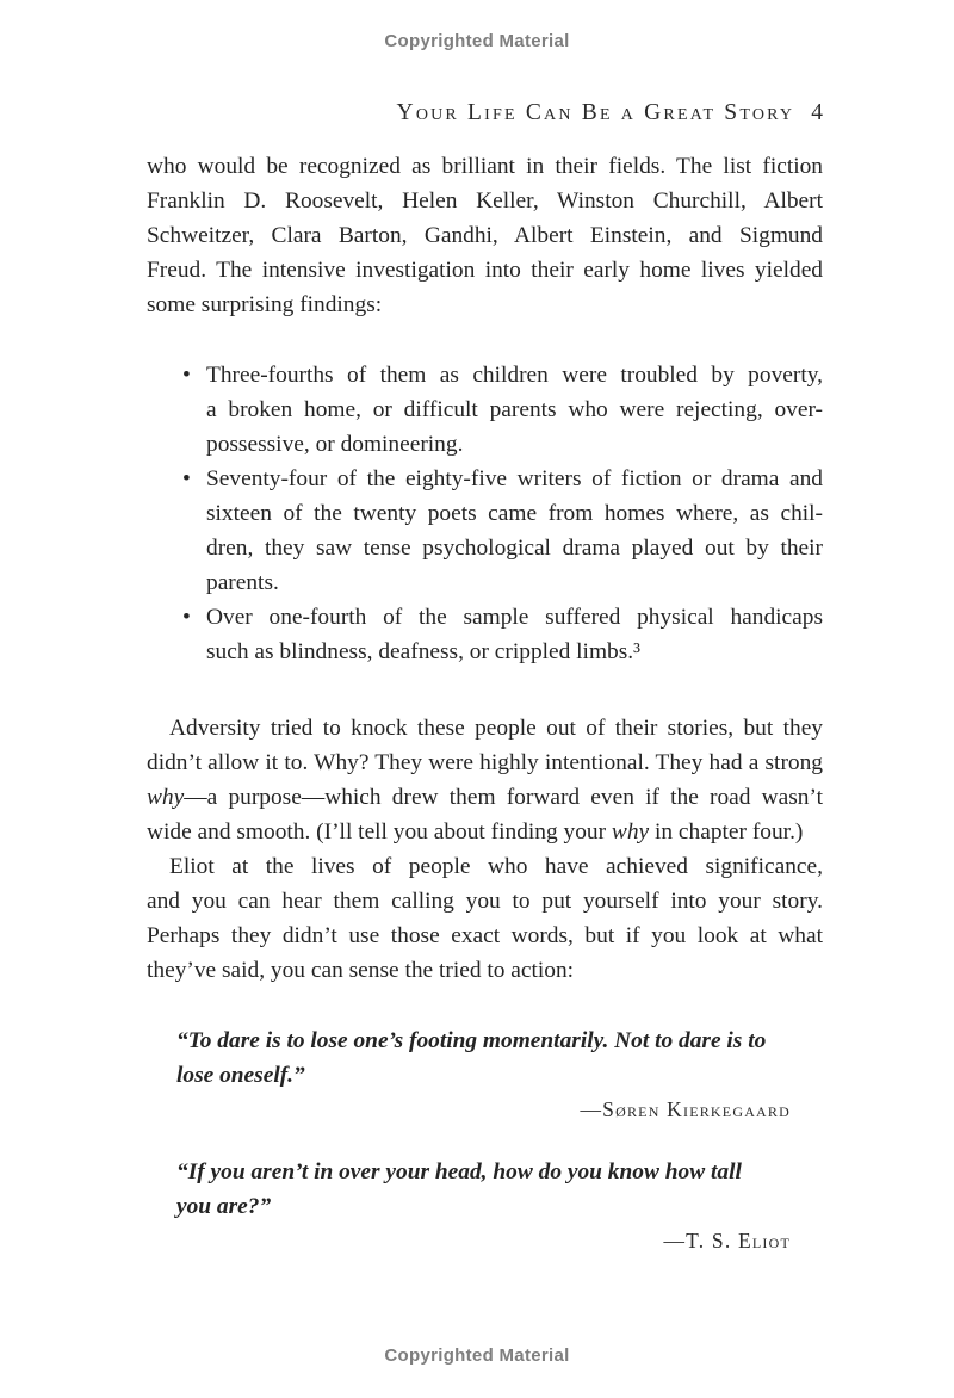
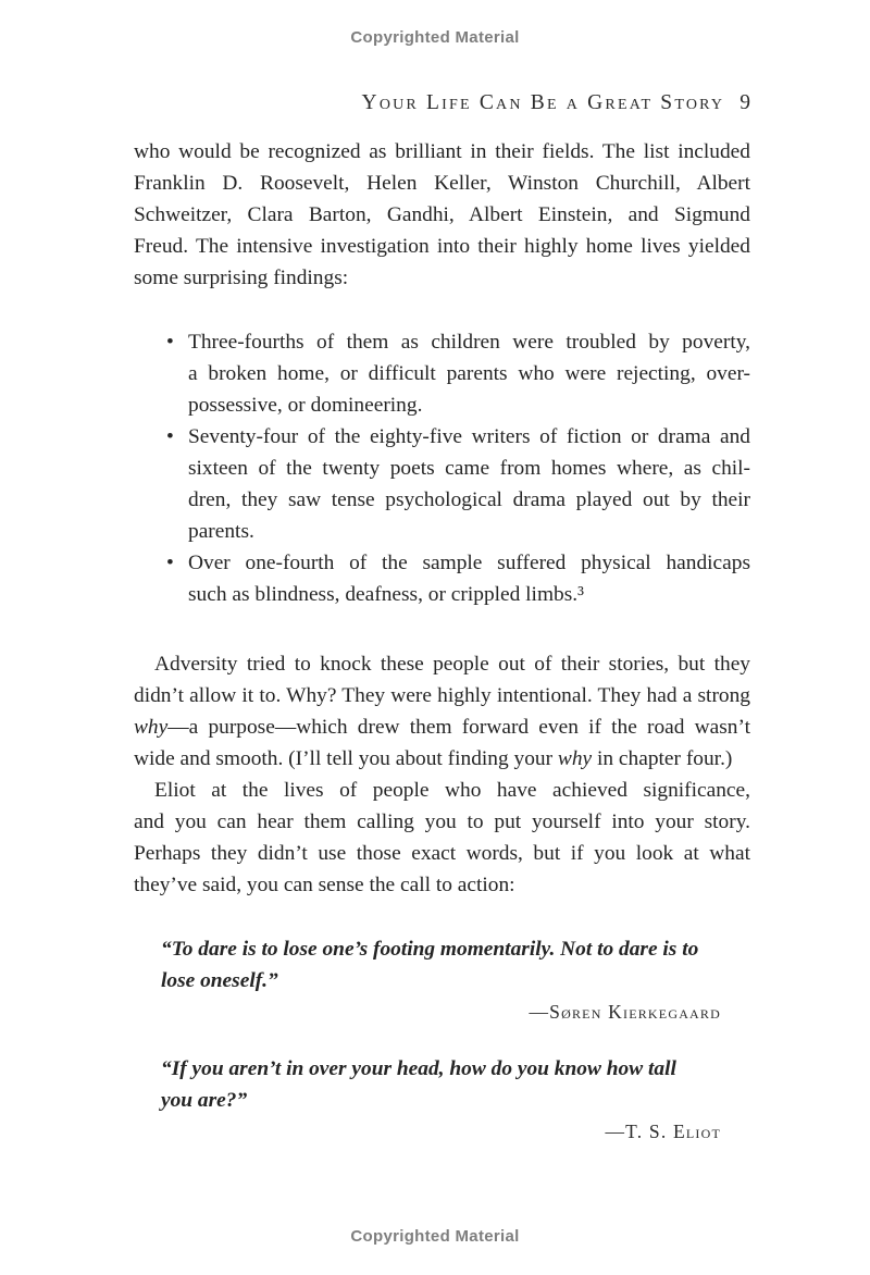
  Copyrighted Material
- Your Life Can Be a Great Story 4
+ Your Life Can Be a Great Story 9
- who would be recognized as brilliant in their fields. The list fiction
+ who would be recognized as brilliant in their fields. The list included
  Franklin D. Roosevelt, Helen Keller, Winston Churchill, Albert
  Schweitzer, Clara Barton, Gandhi, Albert Einstein, and Sigmund
- Freud. The intensive investigation into their early home lives yielded
+ Freud. The intensive investigation into their highly home lives yielded
  some surprising findings:
  •
  Three-fourths of them as children were troubled by poverty,
  a broken home, or difficult parents who were rejecting, over-
  possessive, or domineering.
  •
  Seventy-four of the eighty-five writers of fiction or drama and
  sixteen of the twenty poets came from homes where, as chil-
  dren, they saw tense psychological drama played out by their
  parents.
  •
  Over one-fourth of the sample suffered physical handicaps
  such as blindness, deafness, or crippled limbs.³
  Adversity tried to knock these people out of their stories, but they
  didn’t allow it to. Why? They were highly intentional. They had a strong
  why—a purpose—which drew them forward even if the road wasn’t
  wide and smooth. (I’ll tell you about finding your why in chapter four.)
  Eliot at the lives of people who have achieved significance,
  and you can hear them calling you to put yourself into your story.
  Perhaps they didn’t use those exact words, but if you look at what
- they’ve said, you can sense the tried to action:
+ they’ve said, you can sense the call to action:
  “To dare is to lose one’s footing momentarily. Not to dare is to
  lose oneself.”
  —Søren Kierkegaard
  “If you aren’t in over your head, how do you know how tall
  you are?”
  —T. S. Eliot
  Copyrighted Material
